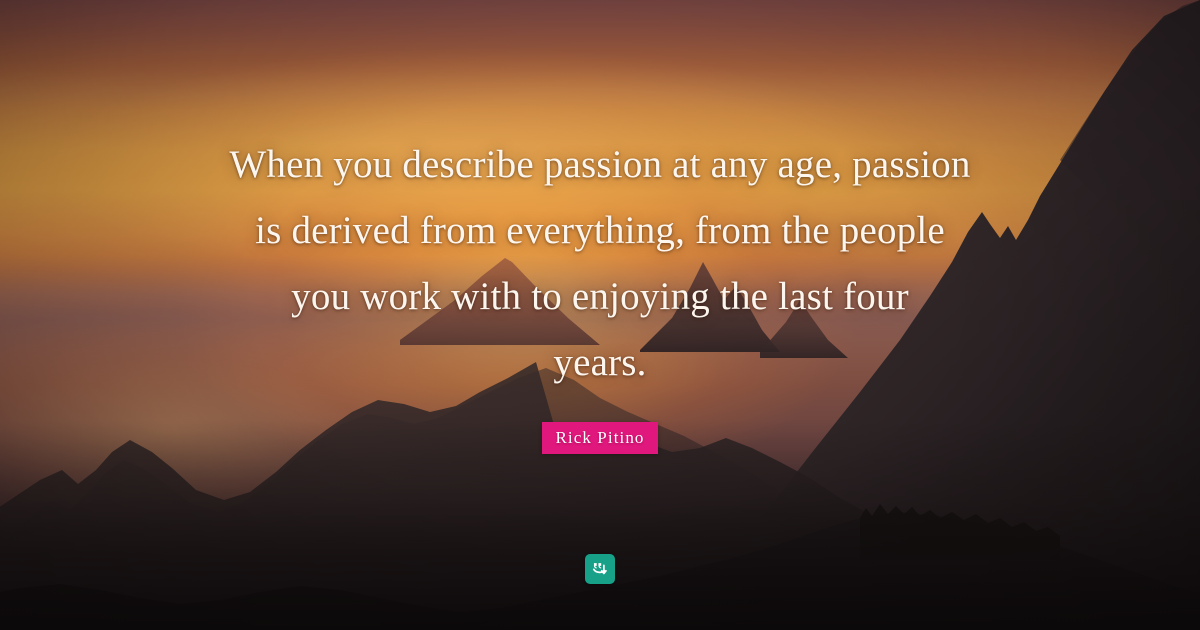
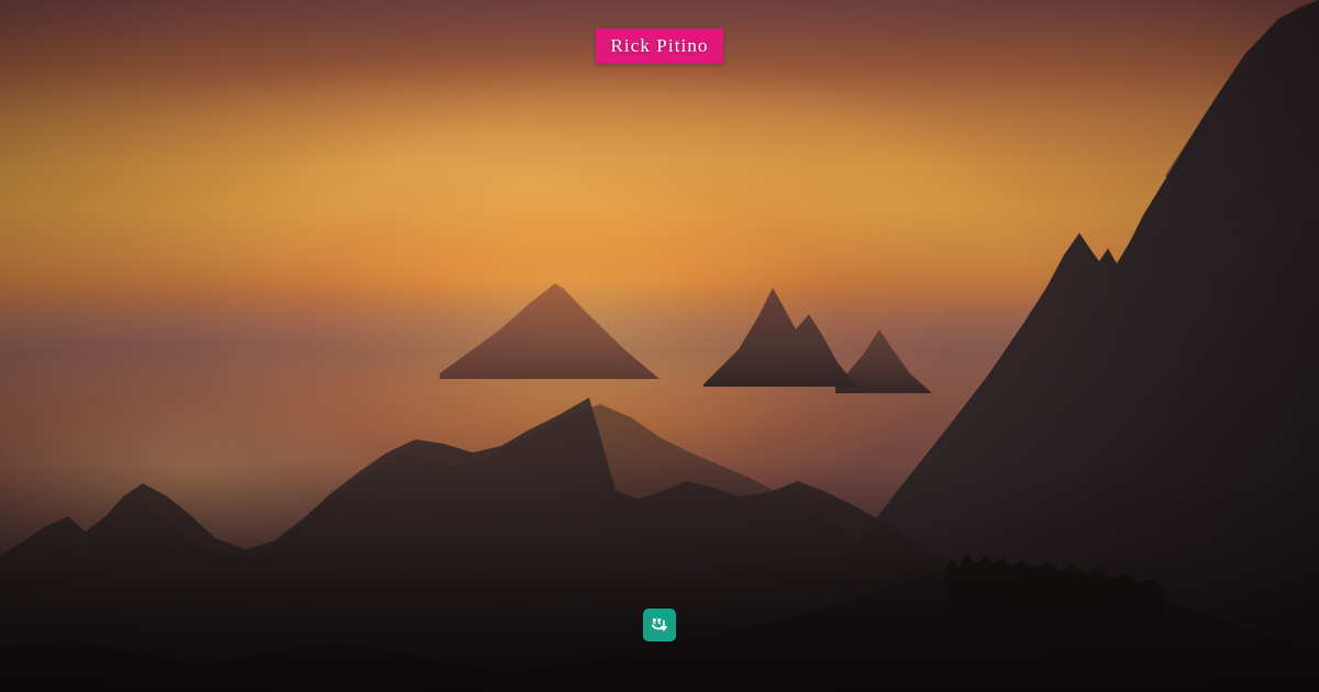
- When you describe passion at any age, passion
- is derived from everything, from the people
- you work with to enjoying the last four
- years.
  Rick Pitino
